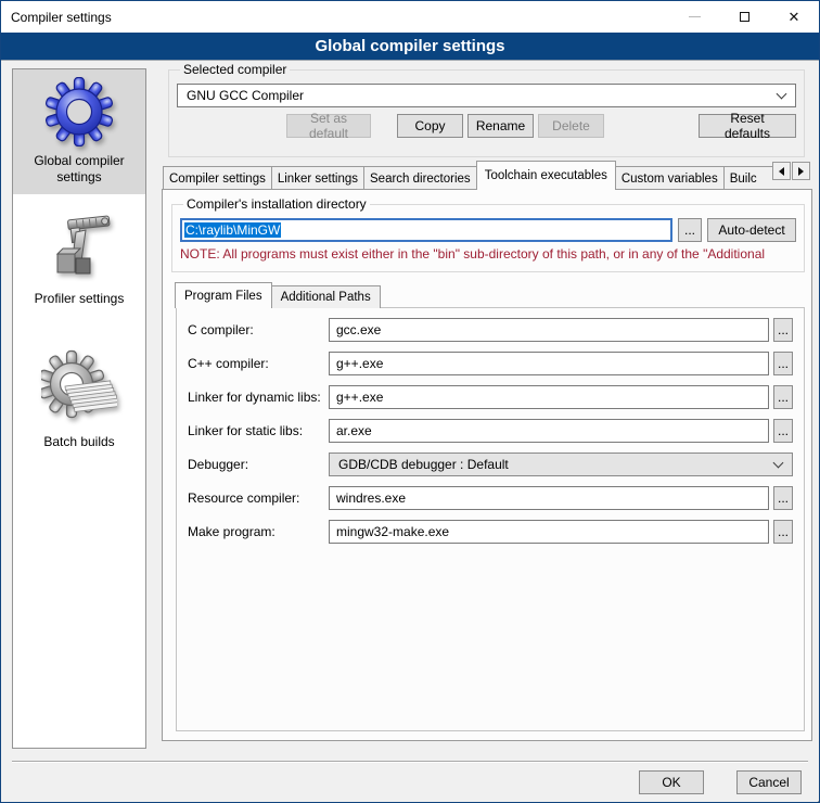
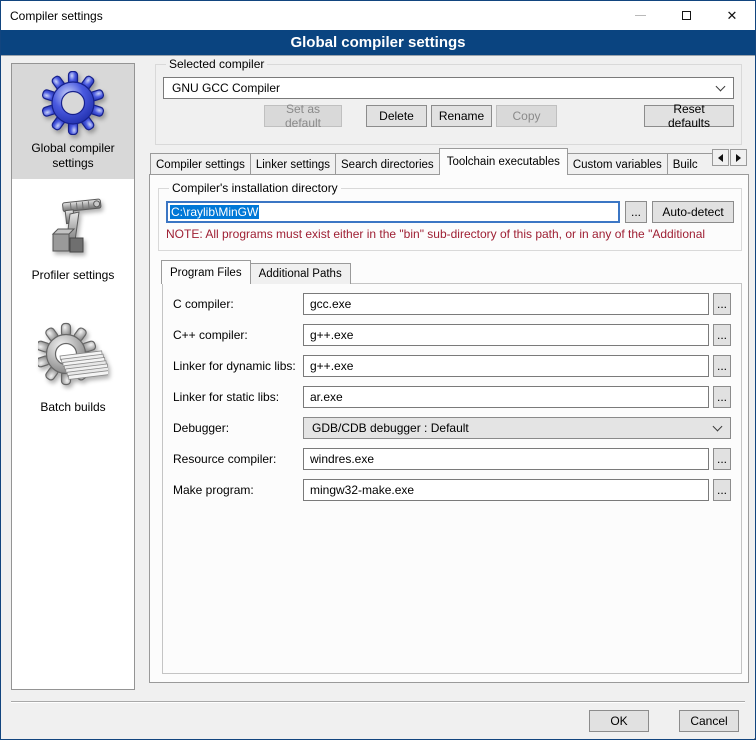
  Compiler settings
  ✕
  Global compiler settings
  Global compiler settings
  Profiler settings
  Batch builds
  Selected compiler
  GNU GCC Compiler
  Set as default
- Copy
+ Delete
  Rename
- Delete
+ Copy
  Reset defaults
  Compiler settings
  Linker settings
  Search directories
  Toolchain executables
  Custom variables
  Builc
  Compiler's installation directory
  C:\raylib\MinGW
  ...
  Auto-detect
  NOTE: All programs must exist either in the "bin" sub-directory of this path, or in any of the "Additional
  Program Files
  Additional Paths
  C compiler:
  gcc.exe
  ...
  C++ compiler:
  g++.exe
  ...
  Linker for dynamic libs:
  g++.exe
  ...
  Linker for static libs:
  ar.exe
  ...
  Debugger:
  GDB/CDB debugger : Default
  Resource compiler:
  windres.exe
  ...
  Make program:
  mingw32-make.exe
  ...
  OK
  Cancel
